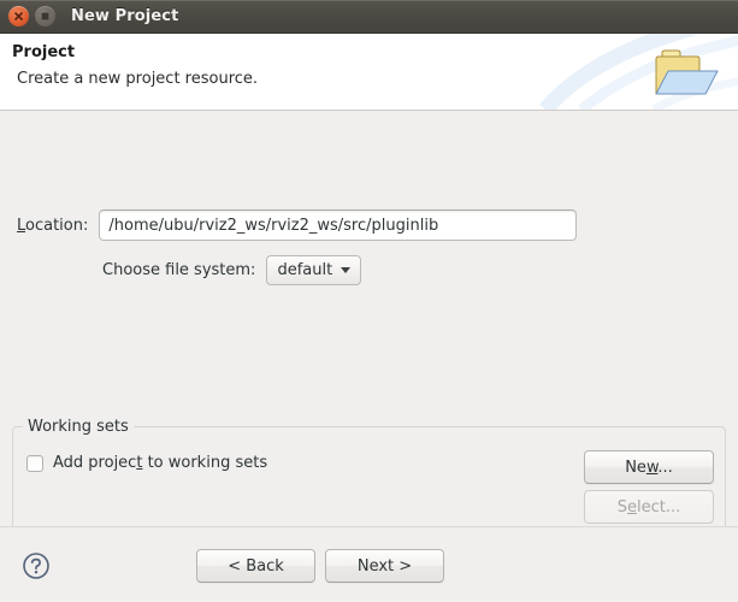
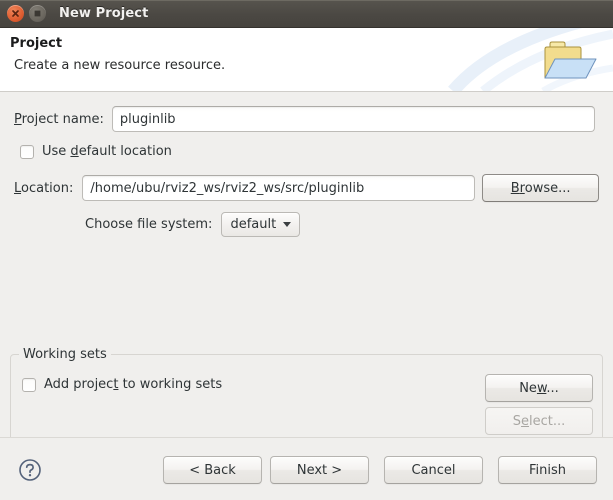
  New Project
  Project
- Create a new project resource.
+ Create a new resource resource.
+ Project name:
+ pluginlib
+ Use default location
  Location:
  /home/ubu/rviz2_ws/rviz2_ws/src/pluginlib
+ Browse...
  Choose file system:
  default
  Working sets
  Add project to working sets
  New...
  Select...
  < Back
  Next >
+ Cancel
+ Finish
